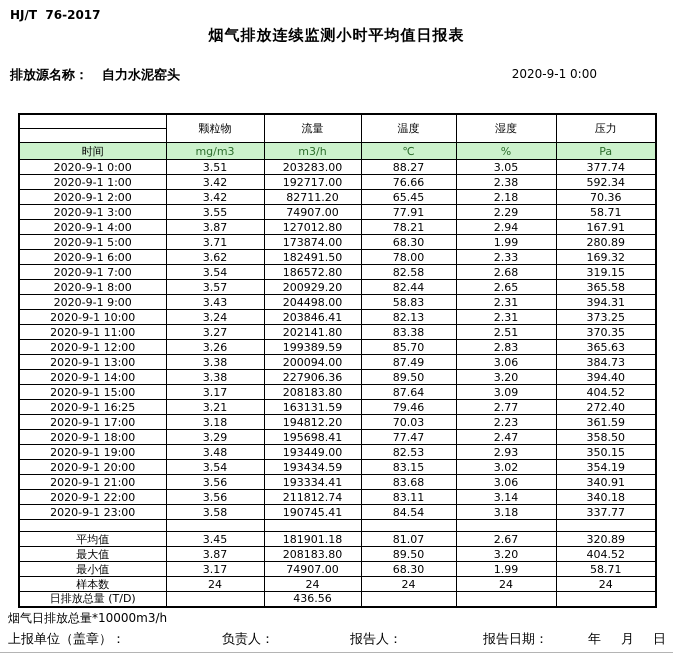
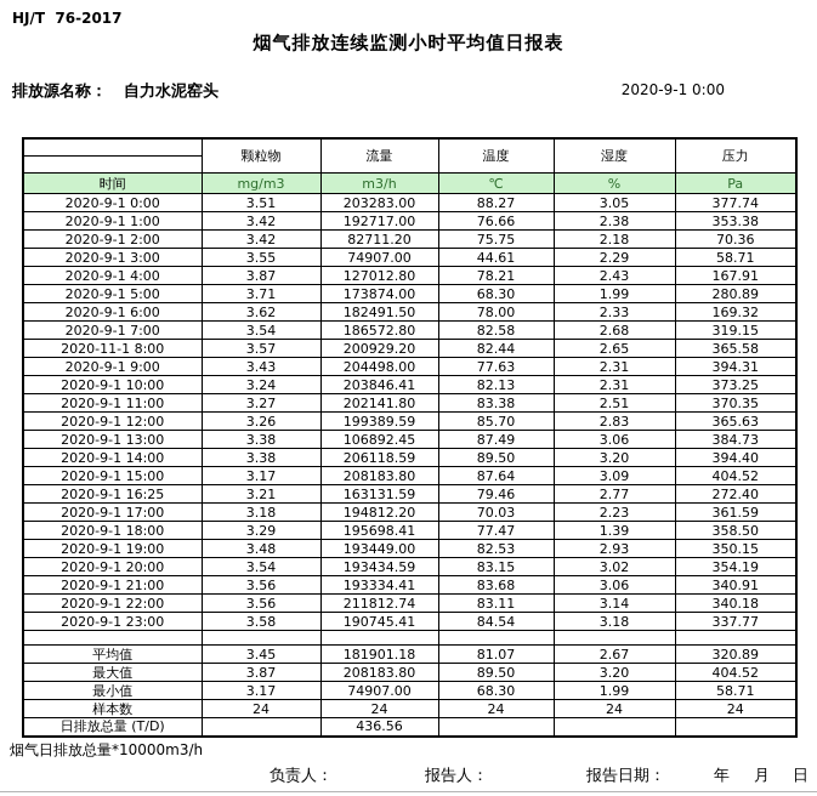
  HJ/T 76-2017
  烟气排放连续监测小时平均值日报表
  排放源名称： 自力水泥窑头
  2020-9-1 0:00
  	颗粒物	流量	温度	湿度	压力
  时间	mg/m3	m3/h	℃	%	Pa
  2020-9-1 0:00	3.51	203283.00	88.27	3.05	377.74
- 2020-9-1 1:00	3.42	192717.00	76.66	2.38	592.34
+ 2020-9-1 1:00	3.42	192717.00	76.66	2.38	353.38
- 2020-9-1 2:00	3.42	82711.20	65.45	2.18	70.36
+ 2020-9-1 2:00	3.42	82711.20	75.75	2.18	70.36
- 2020-9-1 3:00	3.55	74907.00	77.91	2.29	58.71
+ 2020-9-1 3:00	3.55	74907.00	44.61	2.29	58.71
- 2020-9-1 4:00	3.87	127012.80	78.21	2.94	167.91
+ 2020-9-1 4:00	3.87	127012.80	78.21	2.43	167.91
  2020-9-1 5:00	3.71	173874.00	68.30	1.99	280.89
  2020-9-1 6:00	3.62	182491.50	78.00	2.33	169.32
  2020-9-1 7:00	3.54	186572.80	82.58	2.68	319.15
- 2020-9-1 8:00	3.57	200929.20	82.44	2.65	365.58
+ 2020-11-1 8:00	3.57	200929.20	82.44	2.65	365.58
- 2020-9-1 9:00	3.43	204498.00	58.83	2.31	394.31
+ 2020-9-1 9:00	3.43	204498.00	77.63	2.31	394.31
  2020-9-1 10:00	3.24	203846.41	82.13	2.31	373.25
  2020-9-1 11:00	3.27	202141.80	83.38	2.51	370.35
  2020-9-1 12:00	3.26	199389.59	85.70	2.83	365.63
- 2020-9-1 13:00	3.38	200094.00	87.49	3.06	384.73
+ 2020-9-1 13:00	3.38	106892.45	87.49	3.06	384.73
- 2020-9-1 14:00	3.38	227906.36	89.50	3.20	394.40
+ 2020-9-1 14:00	3.38	206118.59	89.50	3.20	394.40
  2020-9-1 15:00	3.17	208183.80	87.64	3.09	404.52
  2020-9-1 16:25	3.21	163131.59	79.46	2.77	272.40
  2020-9-1 17:00	3.18	194812.20	70.03	2.23	361.59
- 2020-9-1 18:00	3.29	195698.41	77.47	2.47	358.50
+ 2020-9-1 18:00	3.29	195698.41	77.47	1.39	358.50
  2020-9-1 19:00	3.48	193449.00	82.53	2.93	350.15
  2020-9-1 20:00	3.54	193434.59	83.15	3.02	354.19
  2020-9-1 21:00	3.56	193334.41	83.68	3.06	340.91
  2020-9-1 22:00	3.56	211812.74	83.11	3.14	340.18
  2020-9-1 23:00	3.58	190745.41	84.54	3.18	337.77
  平均值	3.45	181901.18	81.07	2.67	320.89
  最大值	3.87	208183.80	89.50	3.20	404.52
  最小值	3.17	74907.00	68.30	1.99	58.71
  样本数	24	24	24	24	24
  日排放总量 (T/D)		436.56
  烟气日排放总量*10000m3/h
- 上报单位（盖章）：
  负责人：
  报告人：
  报告日期：
  年
  月
  日
